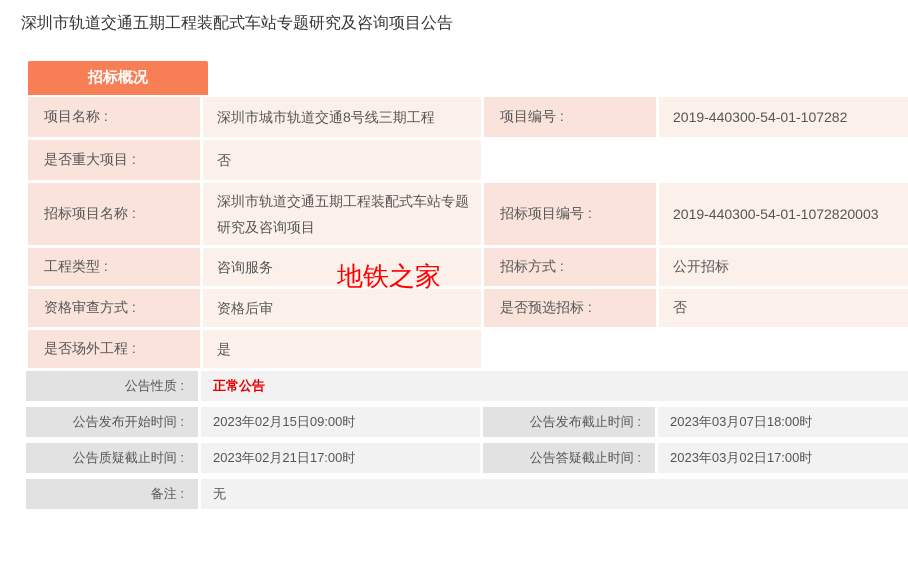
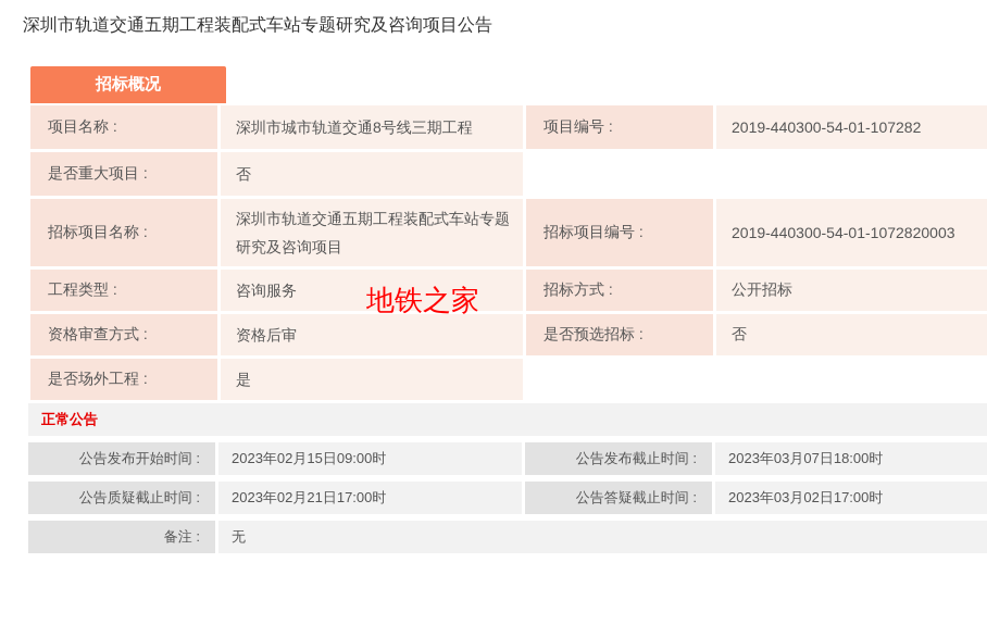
  深圳市轨道交通五期工程装配式车站专题研究及咨询项目公告
  招标概况
  项目名称 :
  深圳市城市轨道交通8号线三期工程
  项目编号 :
  2019-440300-54-01-107282
  是否重大项目 :
  否
  招标项目名称 :
  深圳市轨道交通五期工程装配式车站专题研究及咨询项目
  招标项目编号 :
  2019-440300-54-01-1072820003
  工程类型 :
  咨询服务
  招标方式 :
  公开招标
  资格审查方式 :
  资格后审
  是否预选招标 :
  否
  是否场外工程 :
  是
- 公告性质 :
  正常公告
  公告发布开始时间 :
  2023年02月15日09:00时
  公告发布截止时间 :
  2023年03月07日18:00时
  公告质疑截止时间 :
  2023年02月21日17:00时
  公告答疑截止时间 :
  2023年03月02日17:00时
  备注 :
  无
  地铁之家
